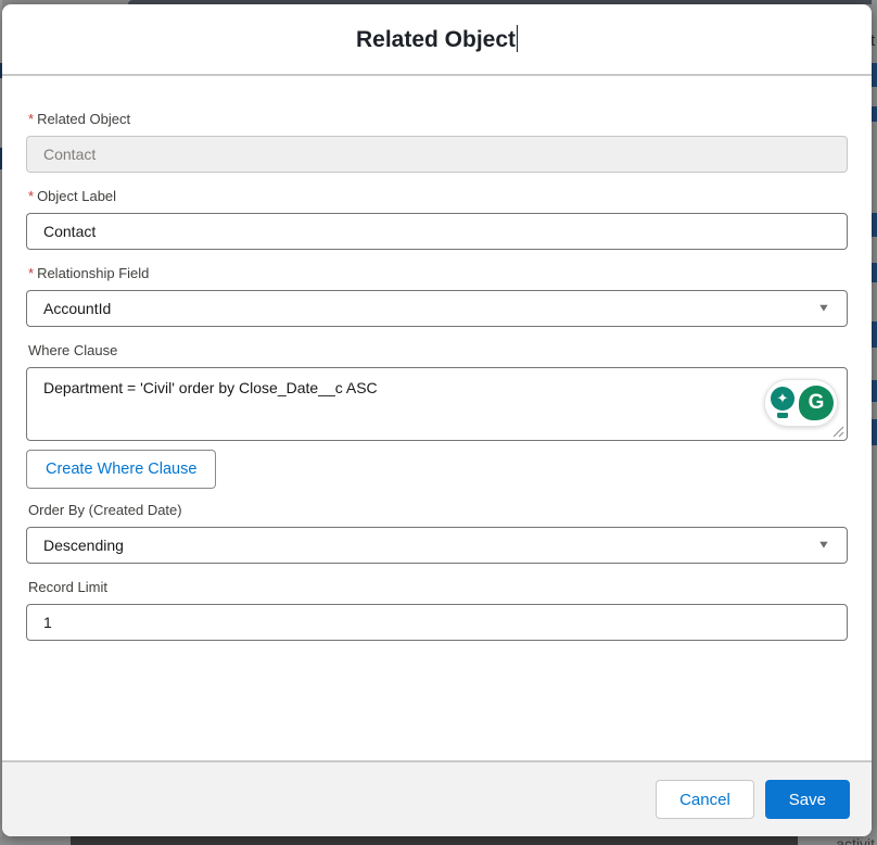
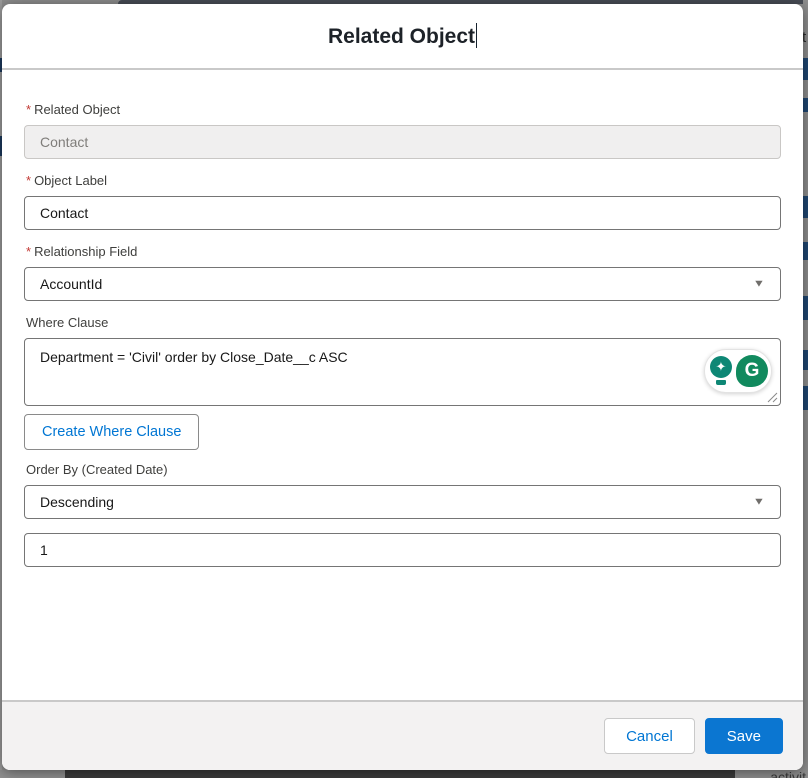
  t
  activit
  Related Object
  * Related Object
  Contact
  * Object Label
  Contact
  * Relationship Field
  AccountId
  ▼
  Where Clause
  Department = 'Civil' order by Close_Date__c ASC
  ✦
  G
  Create Where Clause
  Order By (Created Date)
  Descending
  ▼
- Record Limit
  1
  Cancel
  Save
